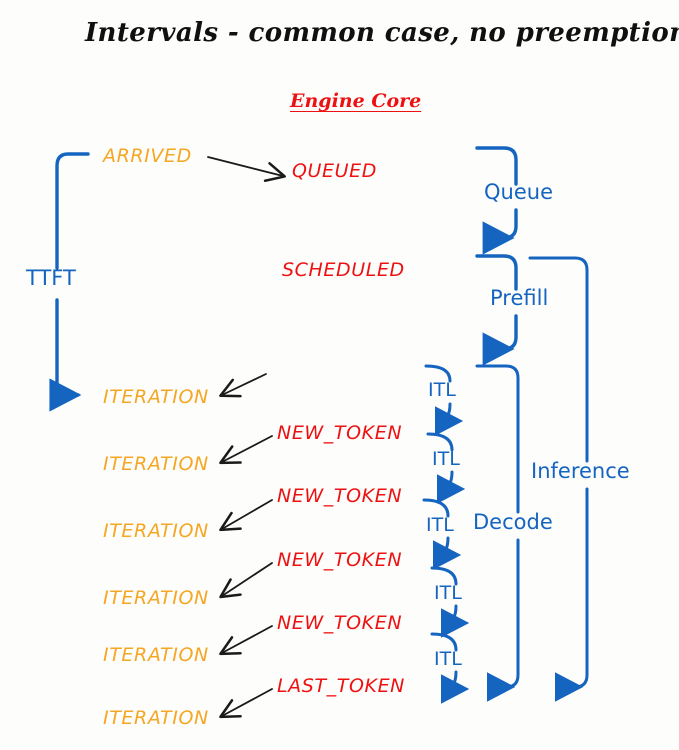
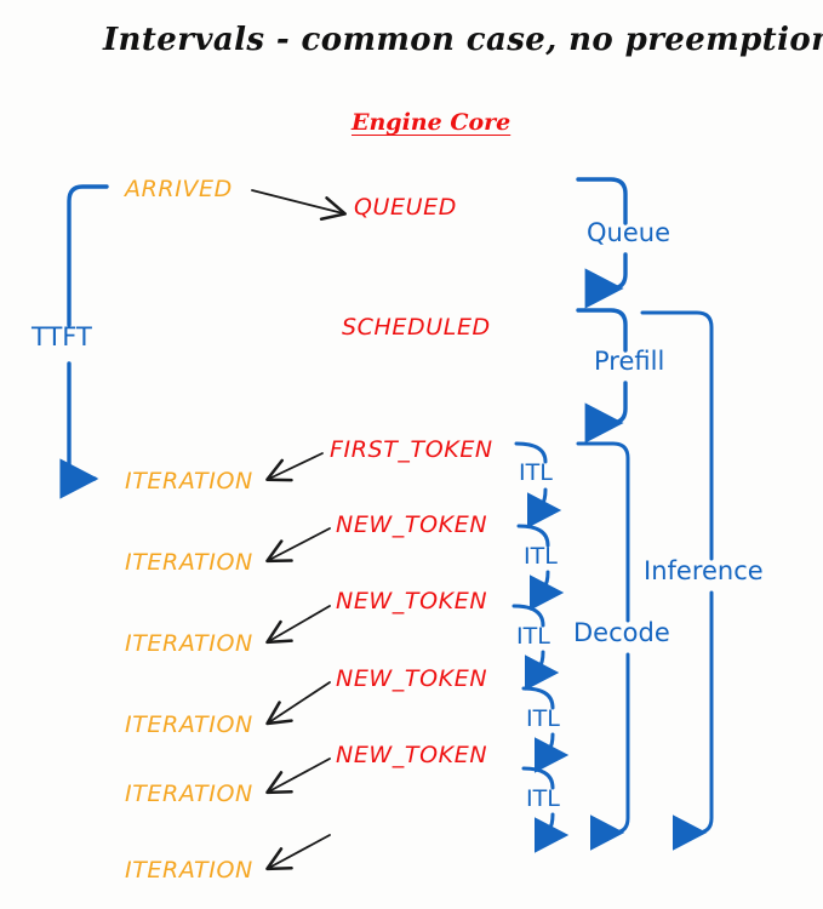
  Intervals - common case, no preemptio
  Engine Core
  ARRIVED
  ITERATION
  ITERATION
  ITERATION
  ITERATION
  ITERATION
  ITERATION
  QUEUED
  SCHEDULED
+ FIRST_TOKEN
  NEW_TOKEN
  NEW_TOKEN
  NEW_TOKEN
  NEW_TOKEN
- LAST_TOKEN
  TTFT
  Queue
  Prefill
  Decode
  Inference
  ITL
  ITL
  ITL
  ITL
  ITL
